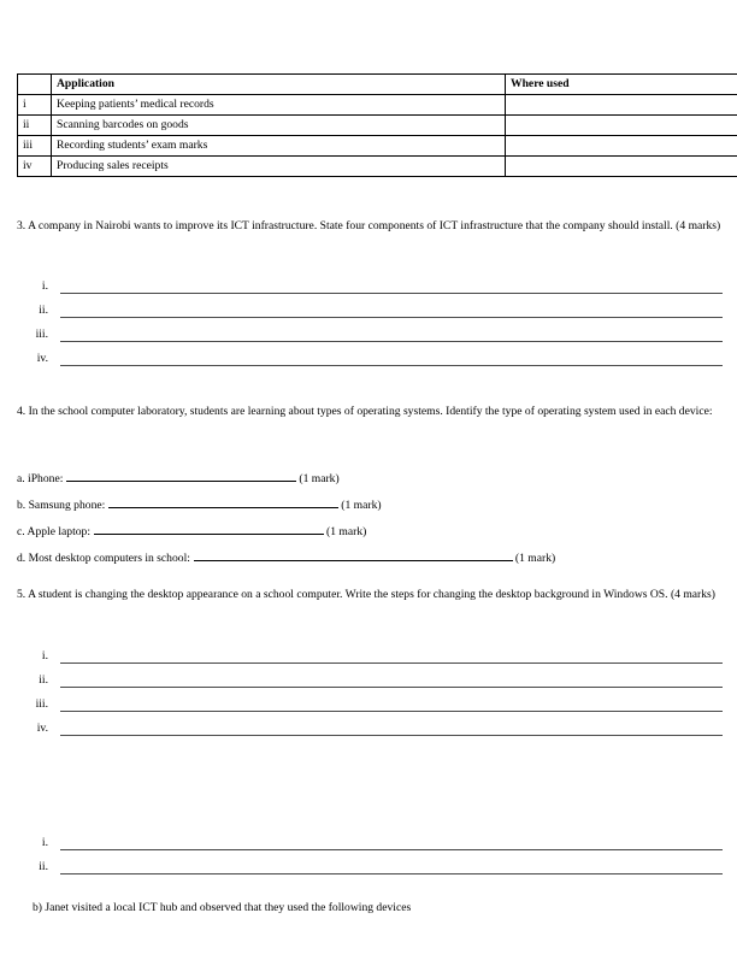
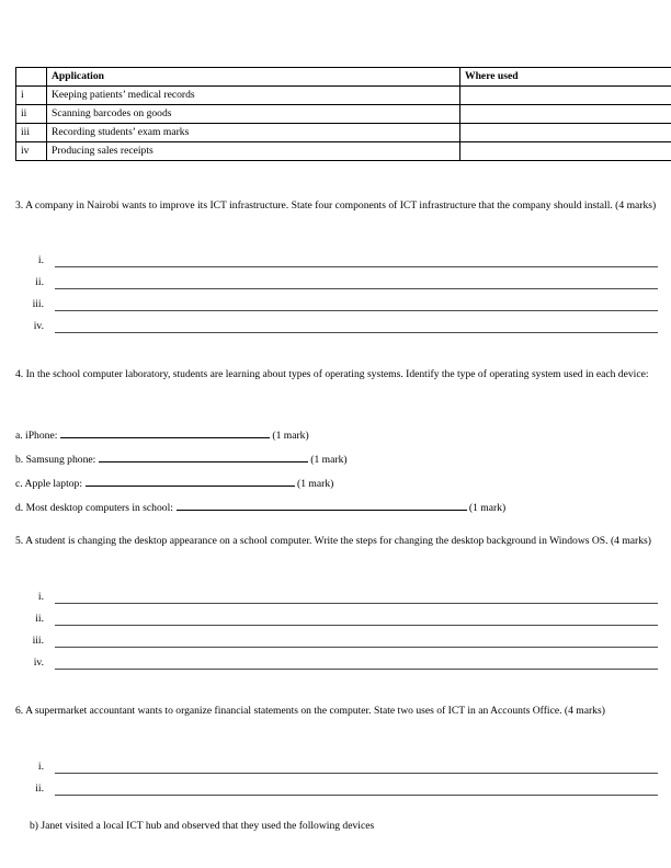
  	Application	Where used
  i	Keeping patients’ medical records
  ii	Scanning barcodes on goods
  iii	Recording students’ exam marks
  iv	Producing sales receipts
  3. A company in Nairobi wants to improve its ICT infrastructure. State four components of ICT infrastructure that the company should install. (4 marks)
  i.
  ii.
  iii.
  iv.
  4. In the school computer laboratory, students are learning about types of operating systems. Identify the type of operating system used in each device:
  a. iPhone: (1 mark)
  b. Samsung phone: (1 mark)
  c. Apple laptop: (1 mark)
  d. Most desktop computers in school: (1 mark)
  5. A student is changing the desktop appearance on a school computer. Write the steps for changing the desktop background in Windows OS. (4 marks)
  i.
  ii.
  iii.
  iv.
+ 6. A supermarket accountant wants to organize financial statements on the computer. State two uses of ICT in an Accounts Office. (4 marks)
  i.
  ii.
  b) Janet visited a local ICT hub and observed that they used the following devices
